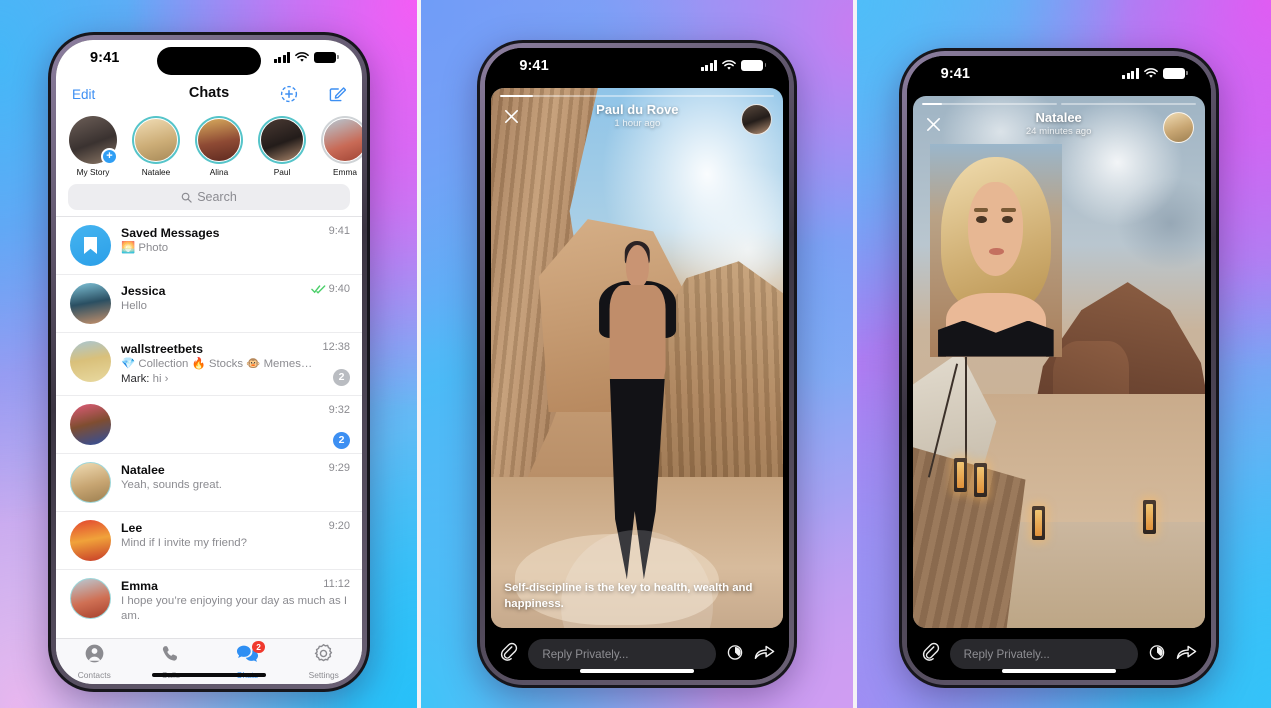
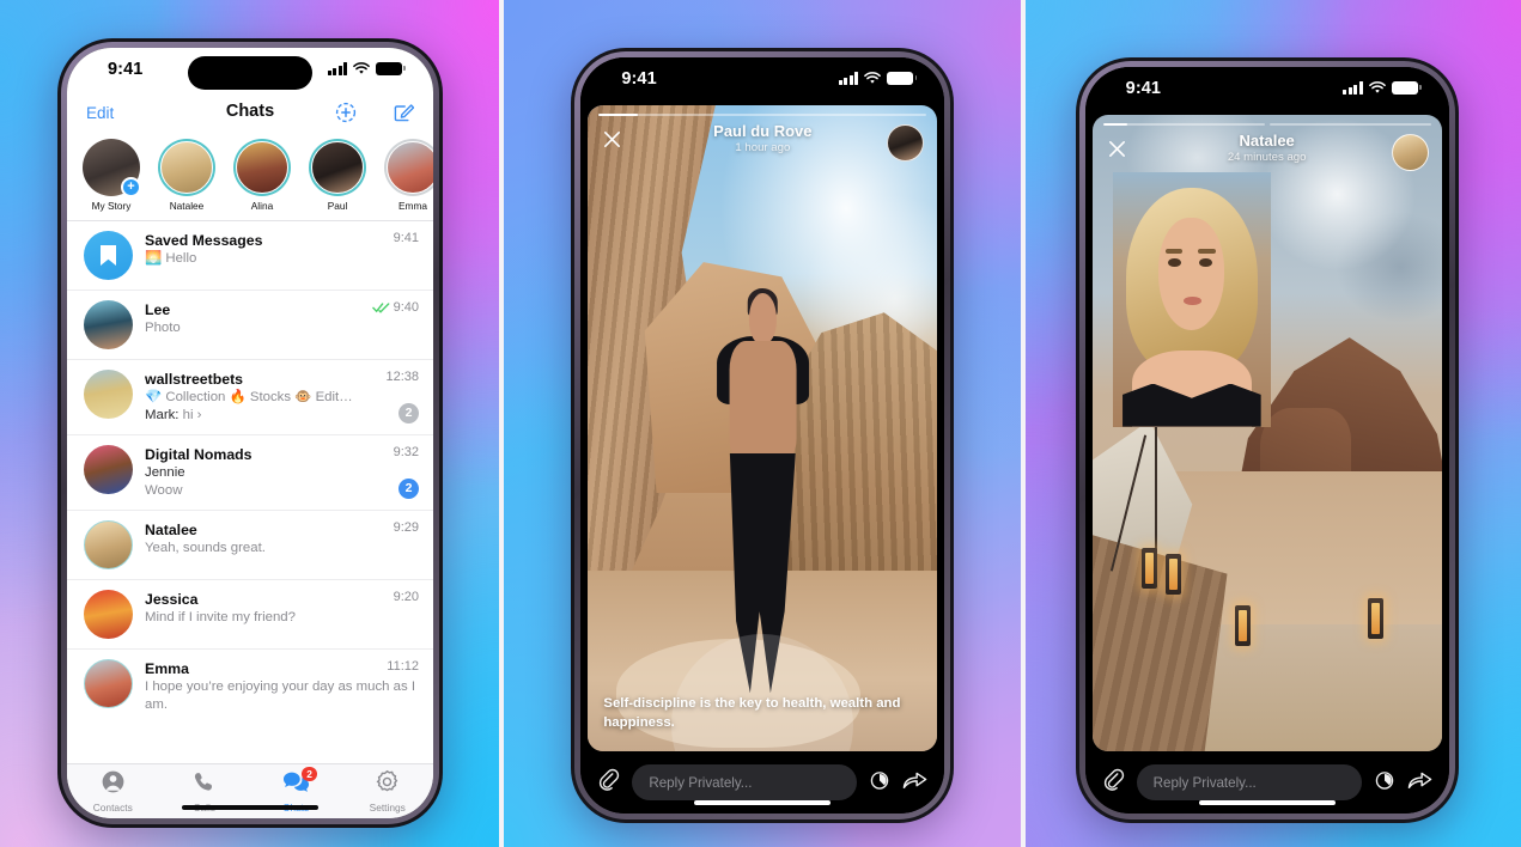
  9:41
  Edit
  Chats
  +
  My Story
  Natalee
  Alina
  Paul
  Emma
- Search
  Saved Messages
- 🌅 Photo
+ 🌅 Hello
  9:41
- Jessica
+ Lee
- Hello
+ Photo
  9:40
  wallstreetbets
- 💎 Collection 🔥 Stocks 🐵 Memes…
+ 💎 Collection 🔥 Stocks 🐵 Edit…
  Mark: hi ›
  12:38
  2
+ Digital Nomads
+ Jennie
+ Woow
  9:32
  2
  Natalee
  Yeah, sounds great.
  9:29
- Lee
+ Jessica
  Mind if I invite my friend?
  9:20
  Emma
  I hope you’re enjoying your day as much as I am.
  11:12
  Contacts
  2
  Settings
  9:41
  Paul du Rove
  1 hour ago
  Self-discipline is the key to health, wealth and happiness.
  Reply Privately...
  9:41
  Natalee
  24 minutes ago
  Reply Privately...
